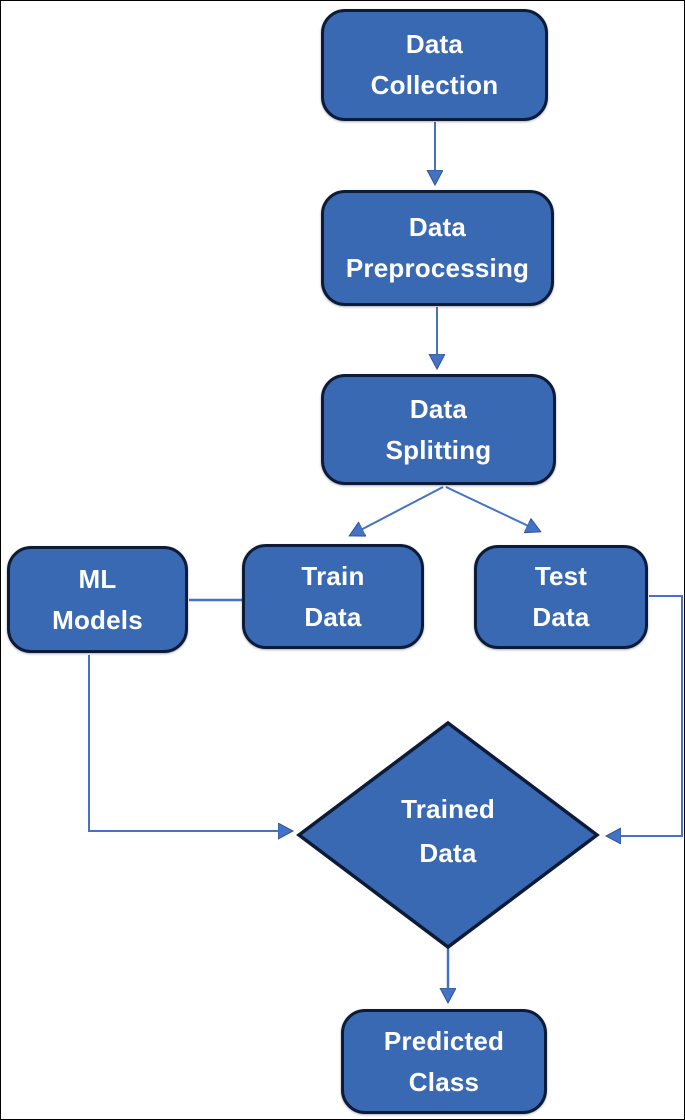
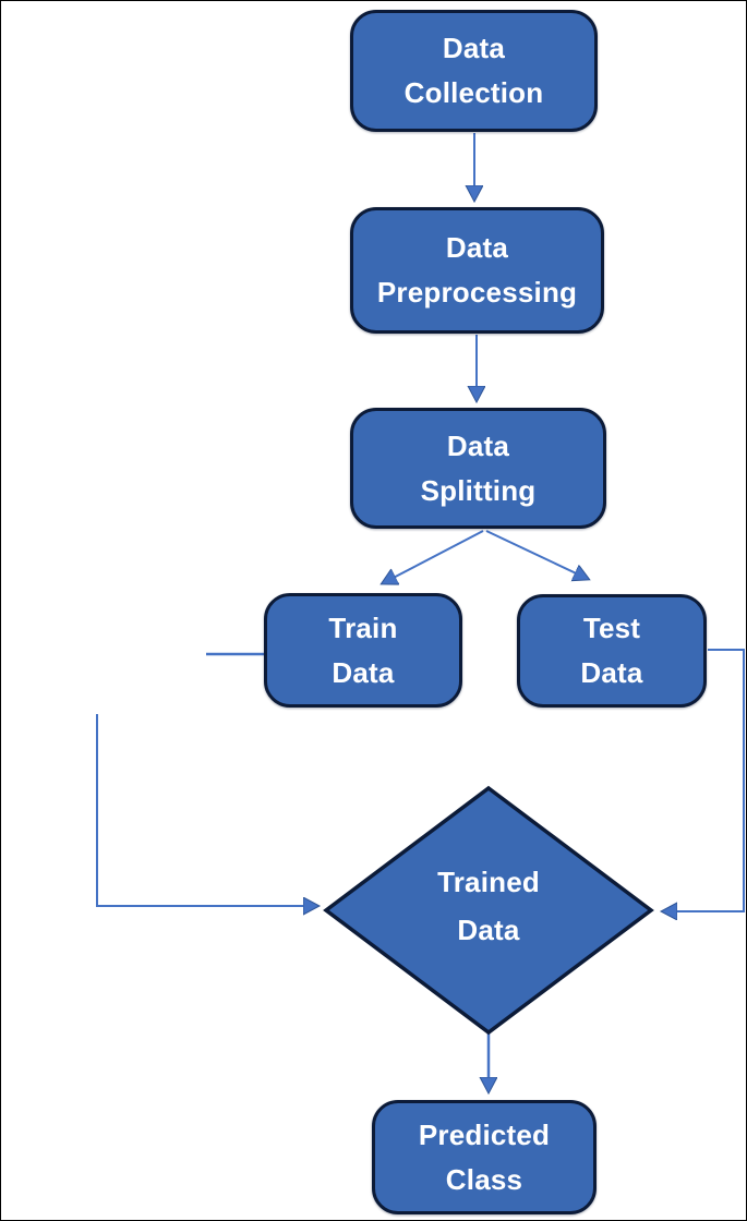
  Data
  Collection
  Data
  Preprocessing
  Data
  Splitting
- ML
- Models
  Train
  Data
  Test
  Data
  Trained
  Data
  Predicted
  Class
